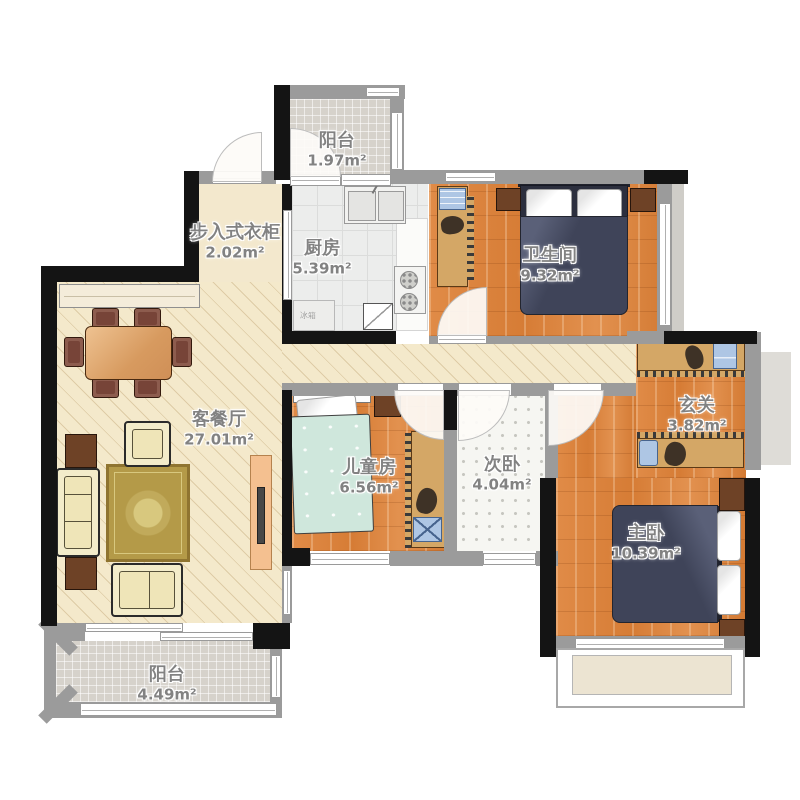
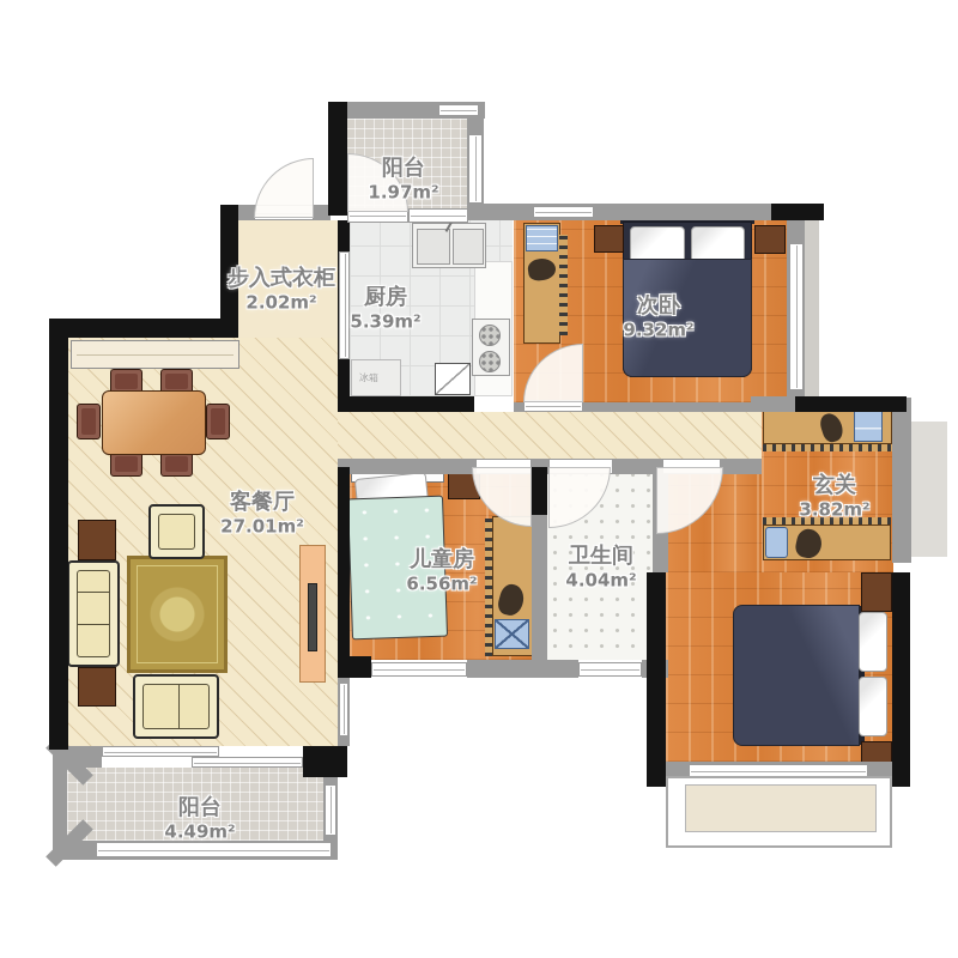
  冰箱
  阳台
  1.97m²
  步入式衣柜
  2.02m²
  厨房
  5.39m²
- 卫生间
+ 次卧
  9.32m²
  客餐厅
  27.01m²
  儿童房
  6.56m²
- 次卧
+ 卫生间
  4.04m²
  玄关
  3.82m²
- 主卧
- 10.39m²
  阳台
  4.49m²
